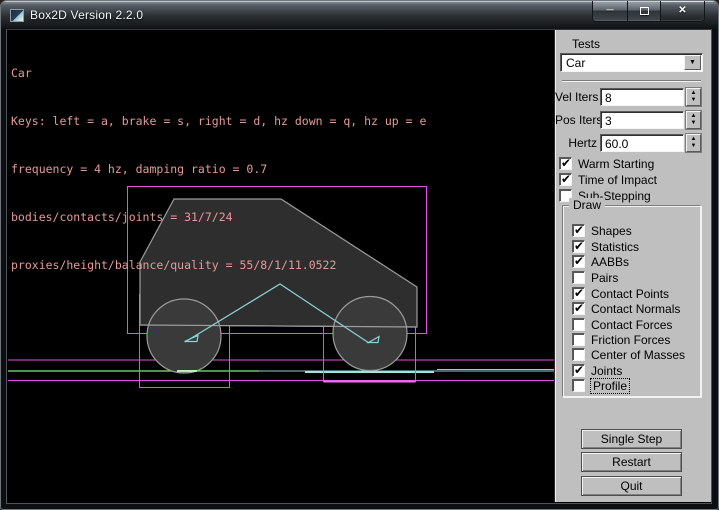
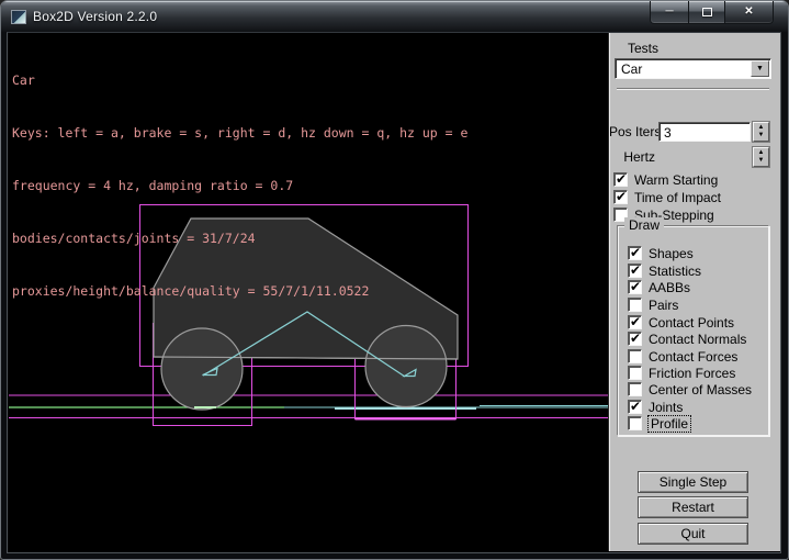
  Box2D Version 2.2.0
  ─
  ✕
  Car
  Keys: left = a, brake = s, right = d, hz down = q, hz up = e
  frequency = 4 hz, damping ratio = 0.7
  bodies/contacts/joints = 31/7/24
- proxies/height/balance/quality = 55/8/1/11.0522
+ proxies/height/balance/quality = 55/7/1/11.0522
  Tests
  Car
- Vel Iters
- 8
  Pos Iter
  3
  Hertz
- 60.0
  ✔
  Warm Starting
  ✔
  Time of Impact
  Sub-Stepping
  Draw
  ✔
  Shapes
  ✔
  Statistics
  ✔
  AABBs
  Pairs
  ✔
  Contact Points
  ✔
  Contact Normals
  Contact Forces
  Friction Forces
  Center of Masses
  ✔
  Joints
  Profile
  Single Step
  Restart
  Quit
